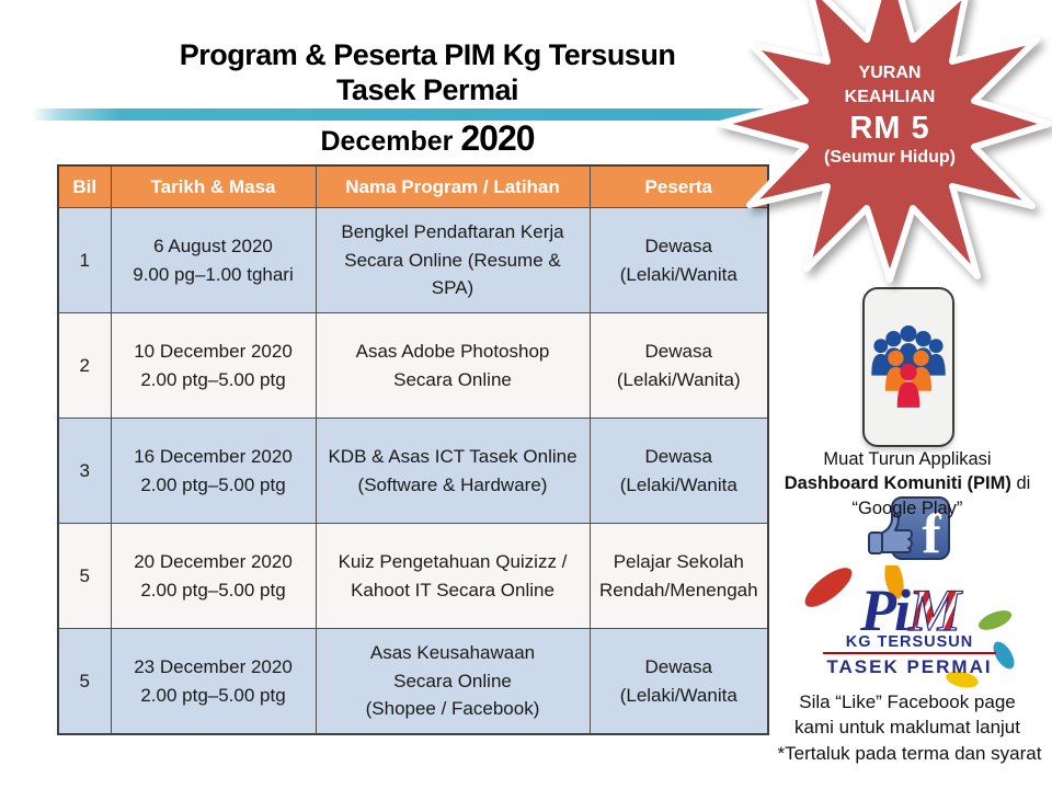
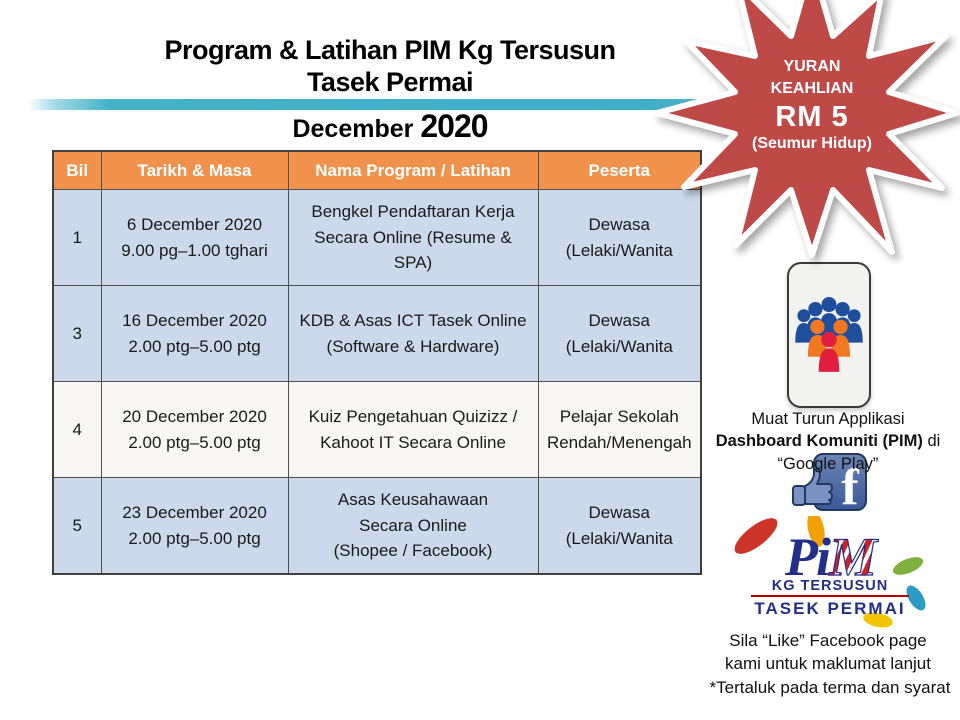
- Program & Peserta PIM Kg Tersusun
+ Program & Latihan PIM Kg Tersusun
  Tasek Permai
  December 2020
  Bil	Tarikh & Masa	Nama Program / Latihan	Peserta
- 1	6 August 2020 9.00 pg–1.00 tghari	Bengkel Pendaftaran Kerja Secara Online (Resume & SPA)	Dewasa (Lelaki/Wanita
+ 1	6 December 2020 9.00 pg–1.00 tghari	Bengkel Pendaftaran Kerja Secara Online (Resume & SPA)	Dewasa (Lelaki/Wanita
- 2	10 December 2020 2.00 ptg–5.00 ptg	Asas Adobe Photoshop Secara Online	Dewasa (Lelaki/Wanita)
  3	16 December 2020 2.00 ptg–5.00 ptg	KDB & Asas ICT Tasek Online (Software & Hardware)	Dewasa (Lelaki/Wanita
- 5	20 December 2020 2.00 ptg–5.00 ptg	Kuiz Pengetahuan Quizizz / Kahoot IT Secara Online	Pelajar Sekolah Rendah/Menengah
+ 4	20 December 2020 2.00 ptg–5.00 ptg	Kuiz Pengetahuan Quizizz / Kahoot IT Secara Online	Pelajar Sekolah Rendah/Menengah
  5	23 December 2020 2.00 ptg–5.00 ptg	Asas Keusahawaan Secara Online (Shopee / Facebook)	Dewasa (Lelaki/Wanita
  YURAN
  KEAHLIAN
  RM 5
  (Seumur Hidup)
  Muat Turun Applikasi
  Dashboard Komuniti (PIM) di
  “Google Play”
  f
  PiM
  KG TERSUSUN
  TASEK PERMAI
  Sila “Like” Facebook page
  kami untuk maklumat lanjut
  *Tertaluk pada terma dan syarat
